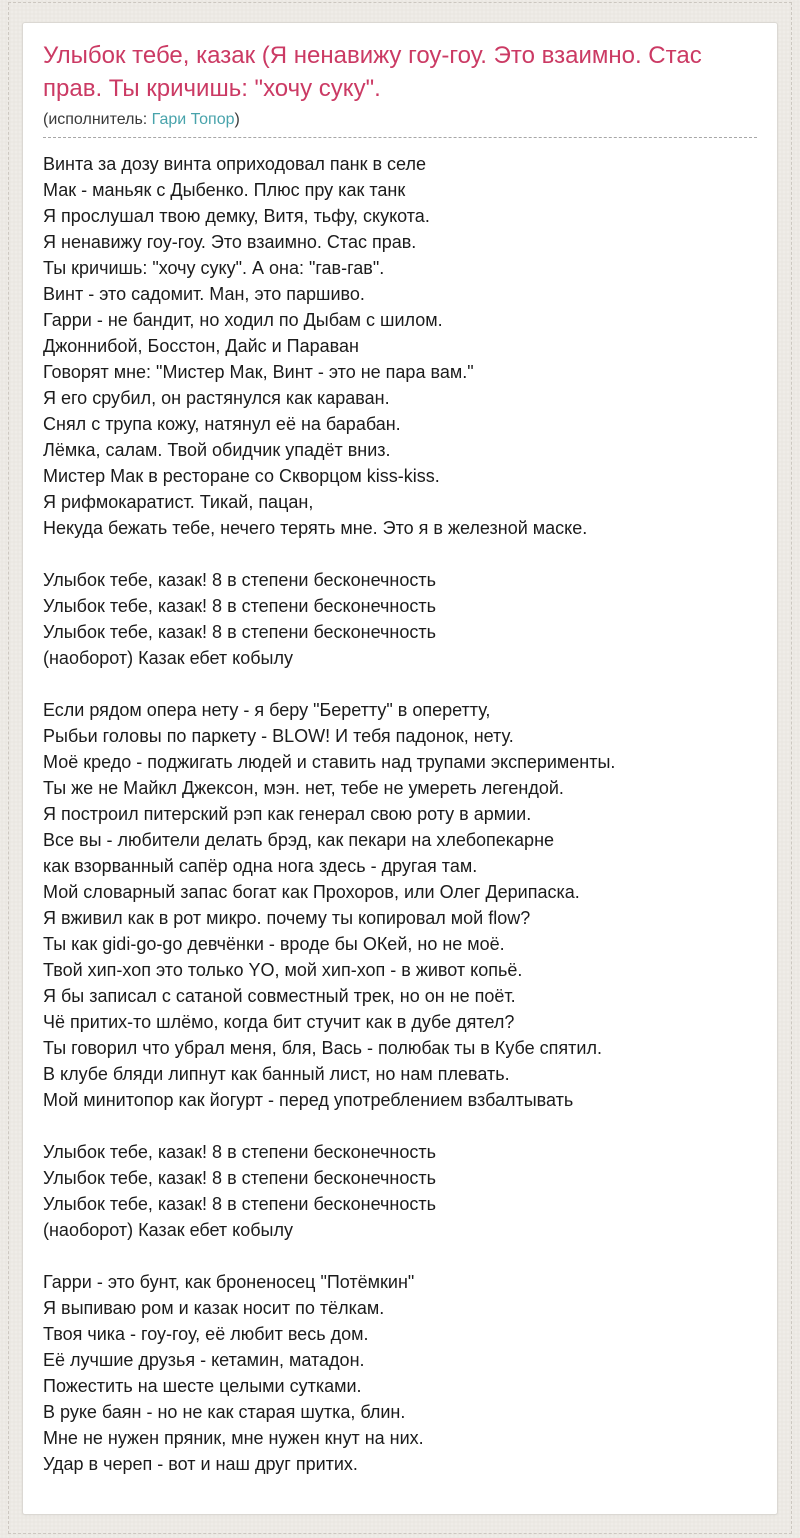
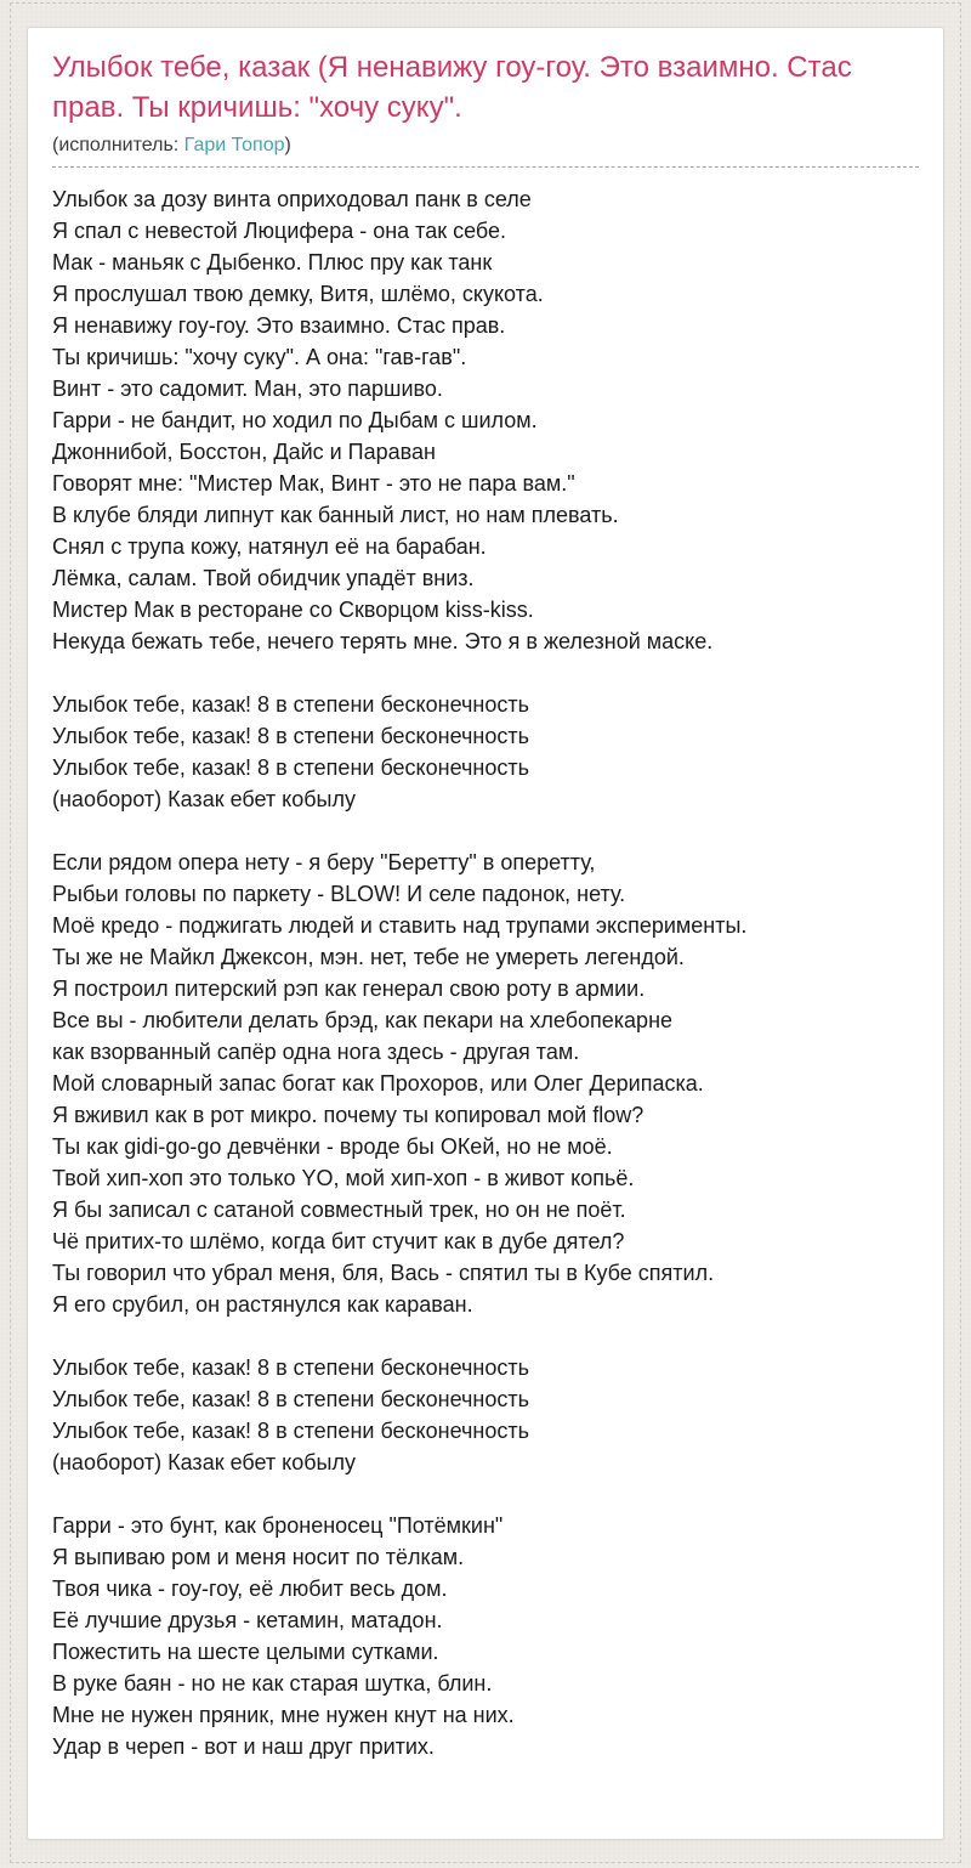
  Улыбок тебе, казак (Я ненавижу гоу-гоу. Это взаимно. Стас прав. Ты кричишь: "хочу суку".
  (исполнитель: Гари Топор)
- Винта за дозу винта оприходовал панк в селе
+ Улыбок за дозу винта оприходовал панк в селе
+ Я спал с невестой Люцифера - она так себе.
  Мак - маньяк с Дыбенко. Плюс пру как танк
- Я прослушал твою демку, Витя, тьфу, скукота.
+ Я прослушал твою демку, Витя, шлёмо, скукота.
  Я ненавижу гоу-гоу. Это взаимно. Стас прав.
  Ты кричишь: "хочу суку". А она: "гав-гав".
  Винт - это садомит. Ман, это паршиво.
  Гарри - не бандит, но ходил по Дыбам с шилом.
  Джоннибой, Босстон, Дайс и Параван
  Говорят мне: "Мистер Мак, Винт - это не пара вам."
- Я его срубил, он растянулся как караван.
+ В клубе бляди липнут как банный лист, но нам плевать.
  Снял с трупа кожу, натянул её на барабан.
  Лёмка, салам. Твой обидчик упадёт вниз.
  Мистер Мак в ресторане со Скворцом kiss-kiss.
- Я рифмокаратист. Тикай, пацан,
  Некуда бежать тебе, нечего терять мне. Это я в железной маске.
  Улыбок тебе, казак! 8 в степени бесконечность
  Улыбок тебе, казак! 8 в степени бесконечность
  Улыбок тебе, казак! 8 в степени бесконечность
  (наоборот) Казак ебет кобылу
  Если рядом опера нету - я беру "Беретту" в оперетту,
- Рыбьи головы по паркету - BLOW! И тебя падонок, нету.
+ Рыбьи головы по паркету - BLOW! И селе падонок, нету.
  Моё кредо - поджигать людей и ставить над трупами эксперименты.
  Ты же не Майкл Джексон, мэн. нет, тебе не умереть легендой.
  Я построил питерский рэп как генерал свою роту в армии.
  Все вы - любители делать брэд, как пекари на хлебопекарне
  как взорванный сапёр одна нога здесь - другая там.
  Мой словарный запас богат как Прохоров, или Олег Дерипаска.
  Я вживил как в рот микро. почему ты копировал мой flow?
  Ты как gidi-go-go девчёнки - вроде бы ОКей, но не моё.
  Твой хип-хоп это только YO, мой хип-хоп - в живот копьё.
  Я бы записал с сатаной совместный трек, но он не поёт.
  Чё притих-то шлёмо, когда бит стучит как в дубе дятел?
- Ты говорил что убрал меня, бля, Вась - полюбак ты в Кубе спятил.
+ Ты говорил что убрал меня, бля, Вась - спятил ты в Кубе спятил.
- В клубе бляди липнут как банный лист, но нам плевать.
+ Я его срубил, он растянулся как караван.
- Мой минитопор как йогурт - перед употреблением взбалтывать
  Улыбок тебе, казак! 8 в степени бесконечность
  Улыбок тебе, казак! 8 в степени бесконечность
  Улыбок тебе, казак! 8 в степени бесконечность
  (наоборот) Казак ебет кобылу
  Гарри - это бунт, как броненосец "Потёмкин"
- Я выпиваю ром и казак носит по тёлкам.
+ Я выпиваю ром и меня носит по тёлкам.
  Твоя чика - гоу-гоу, её любит весь дом.
  Её лучшие друзья - кетамин, матадон.
  Пожестить на шесте целыми сутками.
  В руке баян - но не как старая шутка, блин.
  Мне не нужен пряник, мне нужен кнут на них.
  Удар в череп - вот и наш друг притих.
